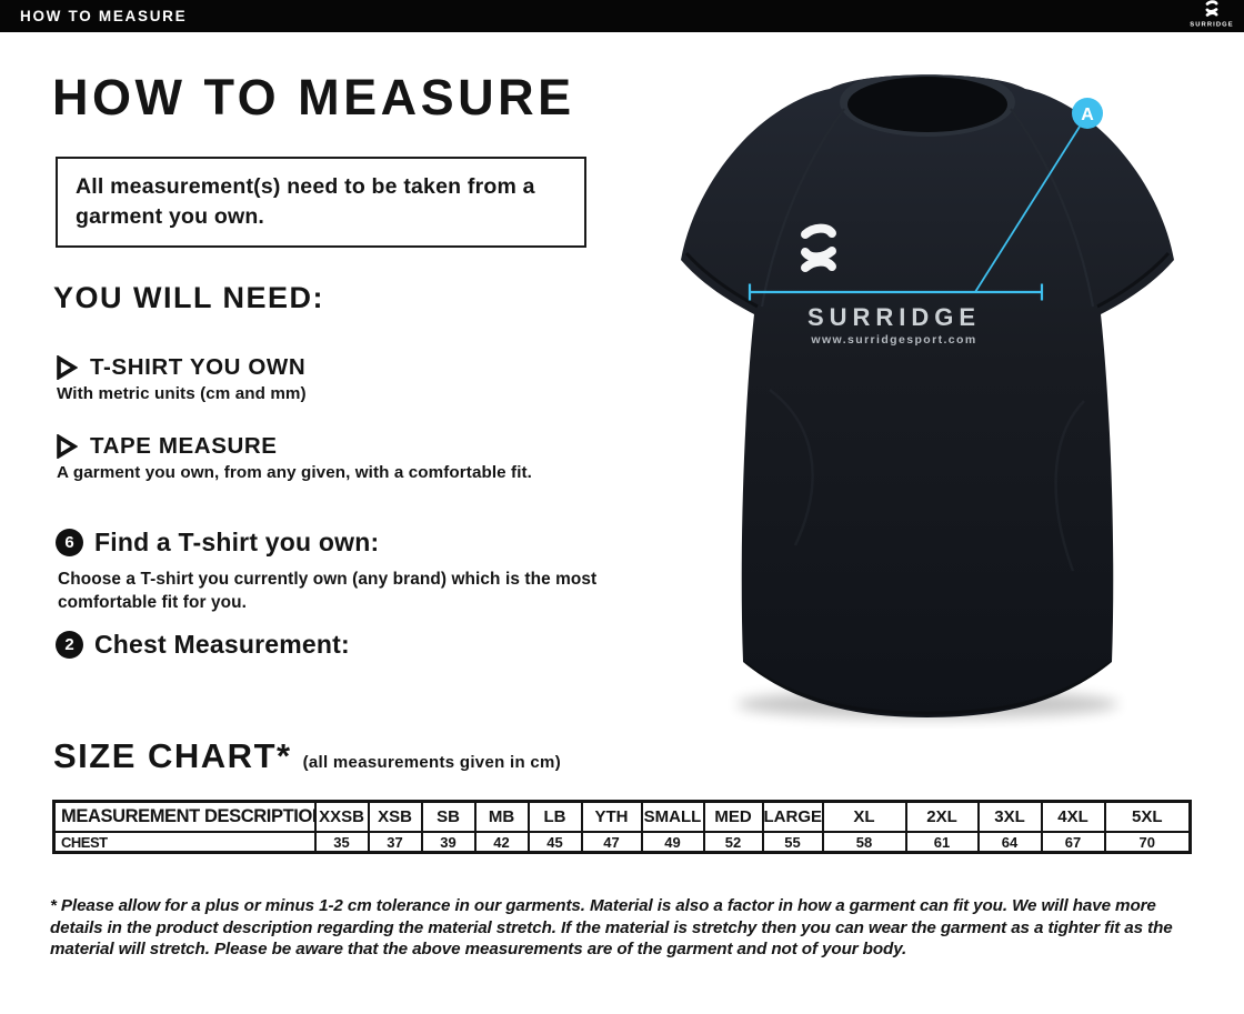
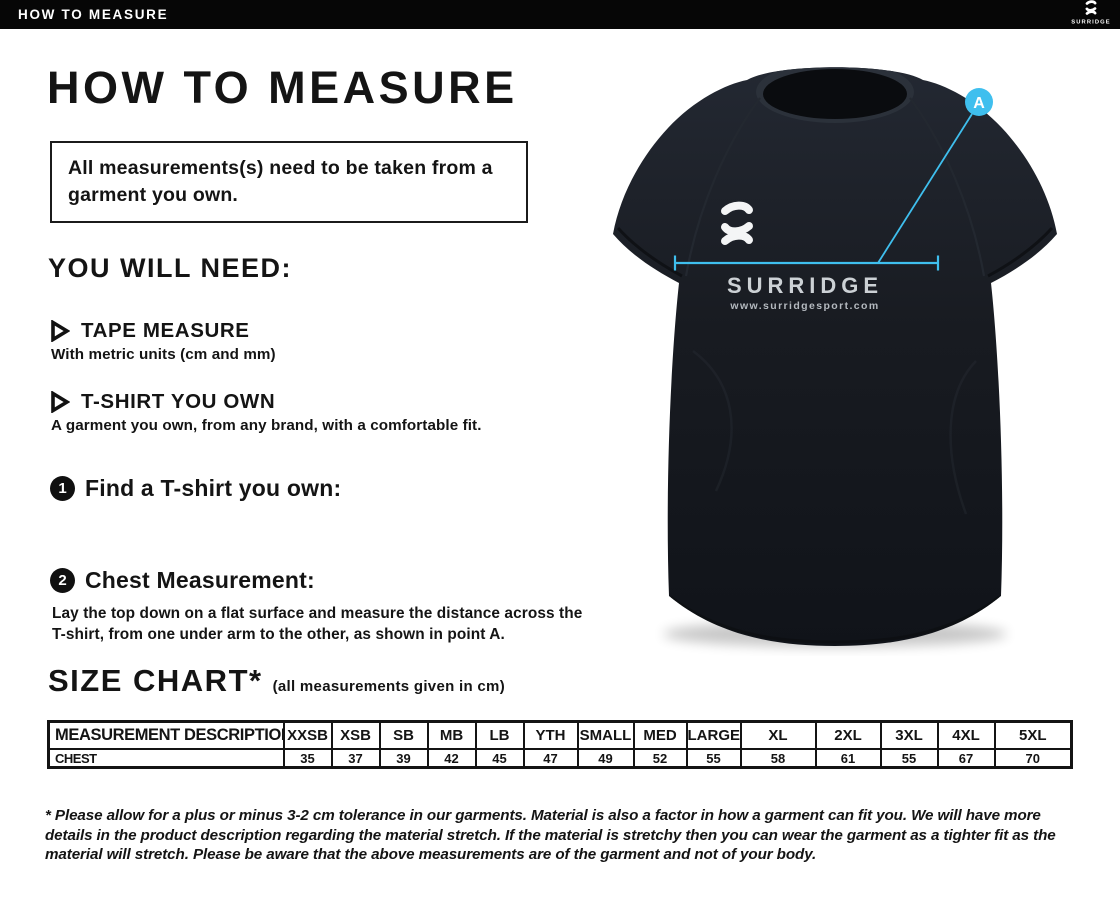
  HOW TO MEASURE
  HOW TO MEASURE
- All measurement(s) need to be taken from a garment you own.
+ All measurements(s) need to be taken from a garment you own.
  YOU WILL NEED:
- T-SHIRT YOU OWN
+ TAPE MEASURE
  With metric units (cm and mm)
- TAPE MEASURE
+ T-SHIRT YOU OWN
- A garment you own, from any given, with a comfortable fit.
+ A garment you own, from any brand, with a comfortable fit.
- 6
+ 1
  Find a T-shirt you own:
- Choose a T-shirt you currently own (any brand) which is the most comfortable fit for you.
  2
  Chest Measurement:
+ Lay the top down on a flat surface and measure the distance across the T-shirt, from one under arm to the other, as shown in point A.
  SIZE CHART*
  (all measurements given in cm)
  MEASUREMENT DESCRIPTIO	XXSB	XSB	SB	MB	LB	YTH	SMALL	MED	LARGE	XL	2XL	3XL	4XL	5XL
- CHEST	35	37	39	42	45	47	49	52	55	58	61	64	67	70
+ CHEST	35	37	39	42	45	47	49	52	55	58	61	55	67	70
- * Please allow for a plus or minus 1-2 cm tolerance in our garments. Material is also a factor in how a garment can fit you. We will have more details in the product description regarding the material stretch. If the material is stretchy then you can wear the garment as a tighter fit as the material will stretch. Please be aware that the above measurements are of the garment and not of your body.
+ * Please allow for a plus or minus 3-2 cm tolerance in our garments. Material is also a factor in how a garment can fit you. We will have more details in the product description regarding the material stretch. If the material is stretchy then you can wear the garment as a tighter fit as the material will stretch. Please be aware that the above measurements are of the garment and not of your body.
  SURRIDGE
  www.surridgesport.com
  A
